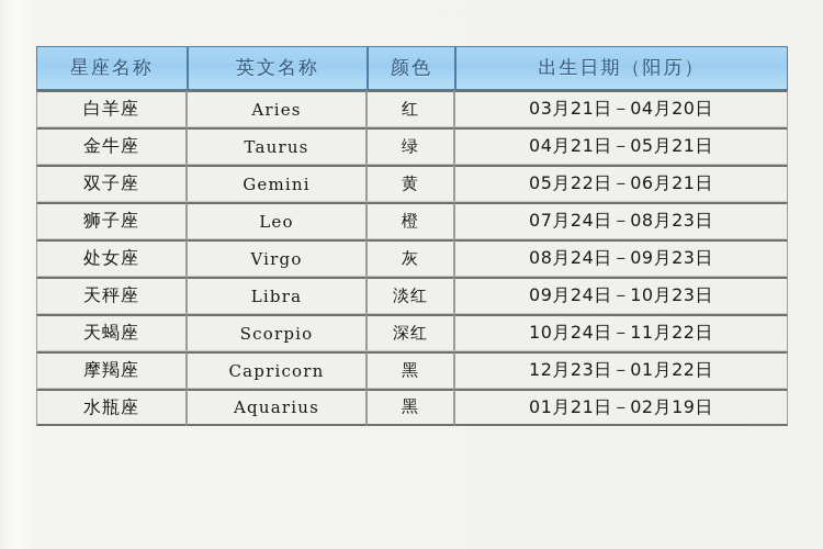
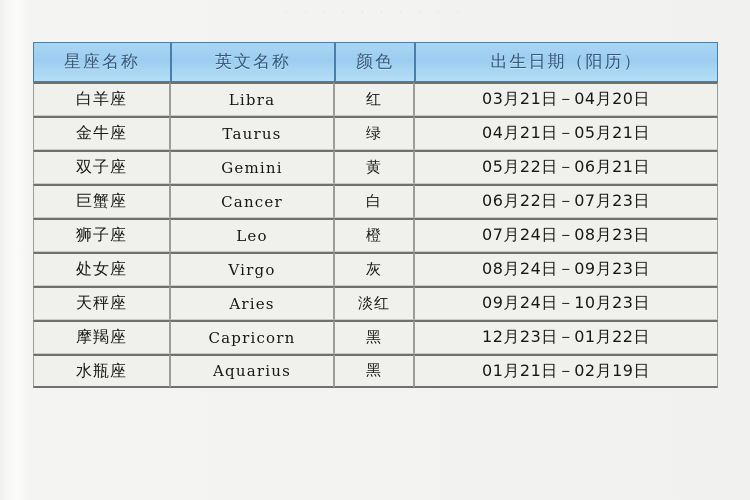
  星座名称	英文名称	颜色	出生日期（阳历）
- 白羊座	Aries	红	03月21日－04月20日
+ 白羊座	Libra	红	03月21日－04月20日
  金牛座	Taurus	绿	04月21日－05月21日
  双子座	Gemini	黄	05月22日－06月21日
+ 巨蟹座	Cancer	白	06月22日－07月23日
  狮子座	Leo	橙	07月24日－08月23日
  处女座	Virgo	灰	08月24日－09月23日
- 天秤座	Libra	淡红	09月24日－10月23日
+ 天秤座	Aries	淡红	09月24日－10月23日
- 天蝎座	Scorpio	深红	10月24日－11月22日
  摩羯座	Capricorn	黑	12月23日－01月22日
  水瓶座	Aquarius	黑	01月21日－02月19日
